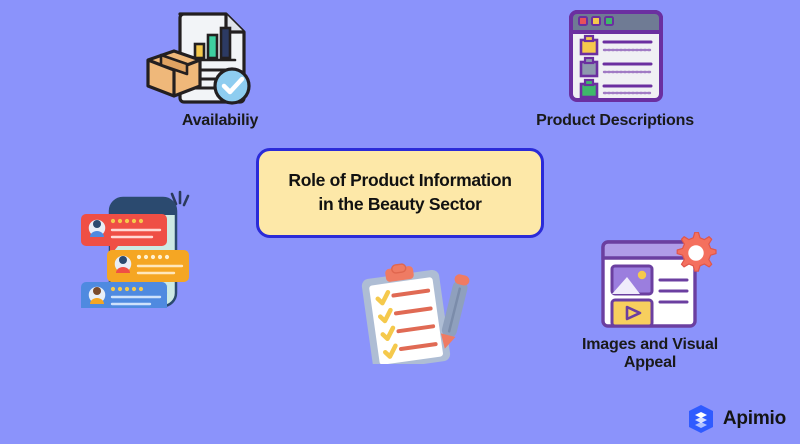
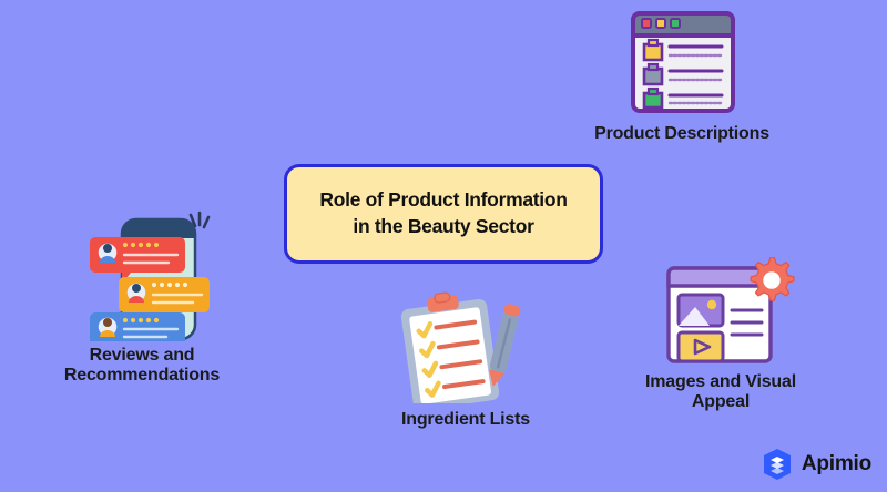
  Role of Product Information
  in the Beauty Sector
- Availabiliy
  Product Descriptions
+ Reviews and
+ Recommendations
+ Ingredient Lists
  Images and Visual
  Appeal
  Apimio
